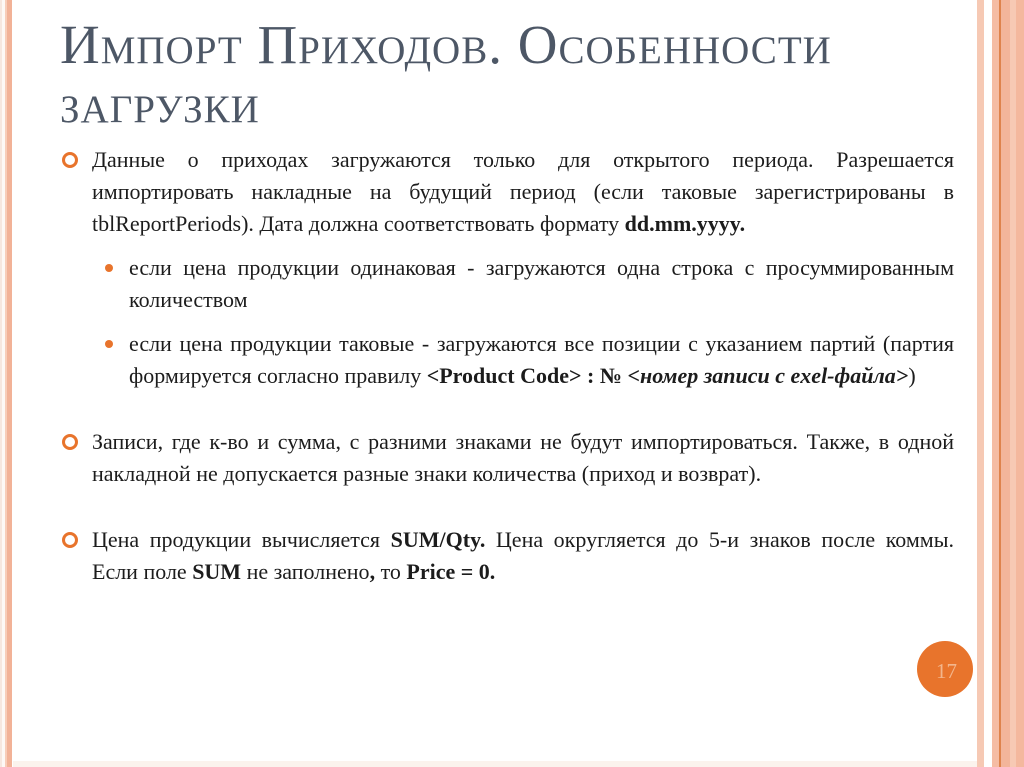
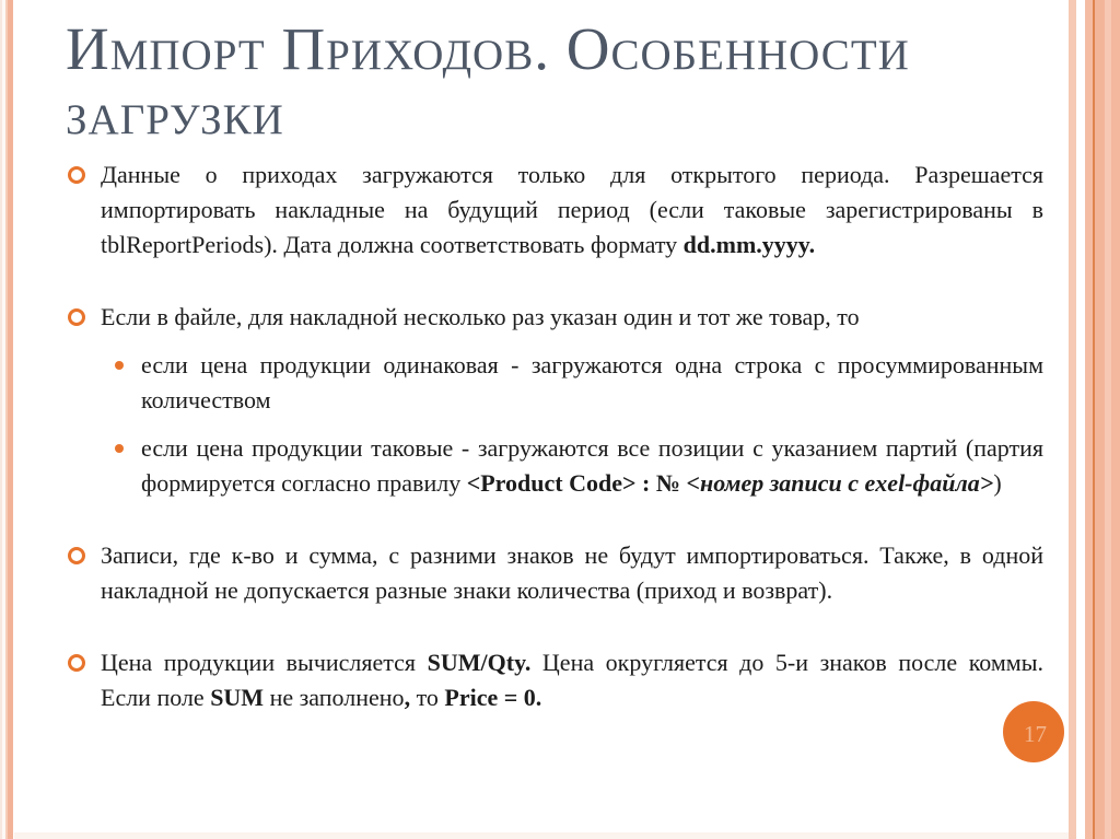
  17
  Импорт Приходов. Особенности
  загрузки
  Данные о приходах загружаются только для открытого периода. Разрешается импортировать накладные на будущий период (если таковые зарегистрированы в tblReportPeriods). Дата должна соответствовать формату dd.mm.yyyy.
+ Если в файле, для накладной несколько раз указан один и тот же товар, то
  если цена продукции одинаковая - загружаются одна строка с просуммированным количеством
  если цена продукции таковые - загружаются все позиции с указанием партий (партия формируется согласно правилу <Product Code> : № <номер записи с exel-файла>)
- Записи, где к-во и сумма, с разними знаками не будут импортироваться. Также, в одной накладной не допускается разные знаки количества (приход и возврат).
+ Записи, где к-во и сумма, с разними знаков не будут импортироваться. Также, в одной накладной не допускается разные знаки количества (приход и возврат).
  Цена продукции вычисляется SUM/Qty. Цена округляется до 5-и знаков после коммы. Если поле SUM не заполнено, то Price = 0.
